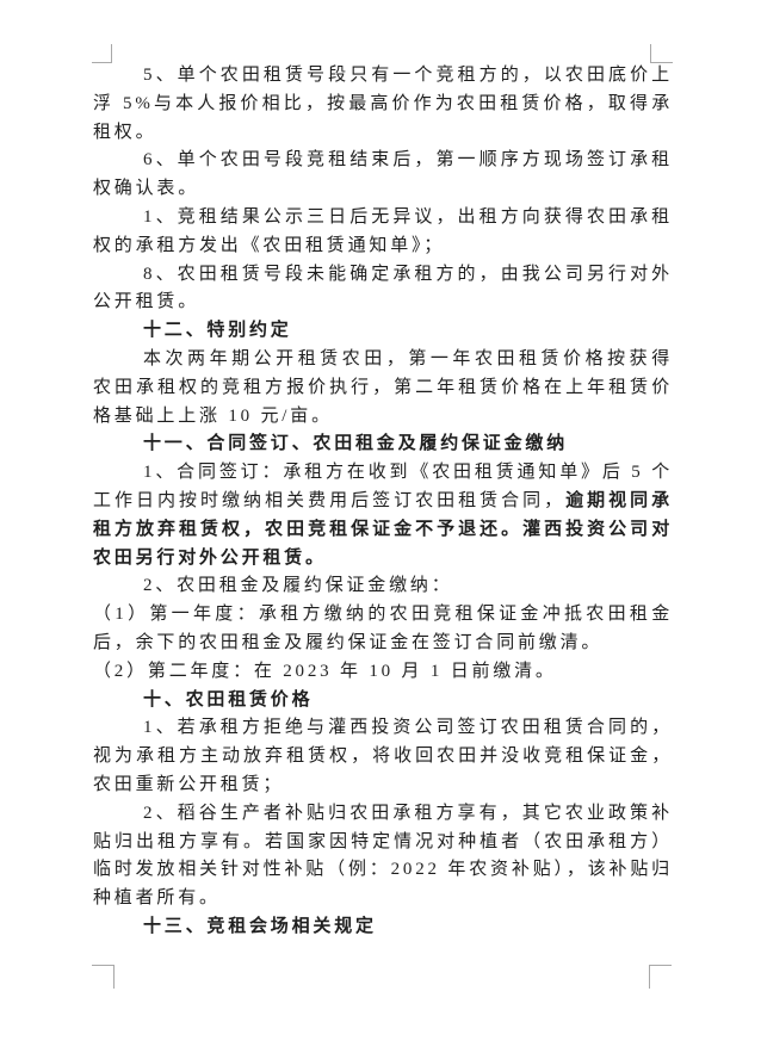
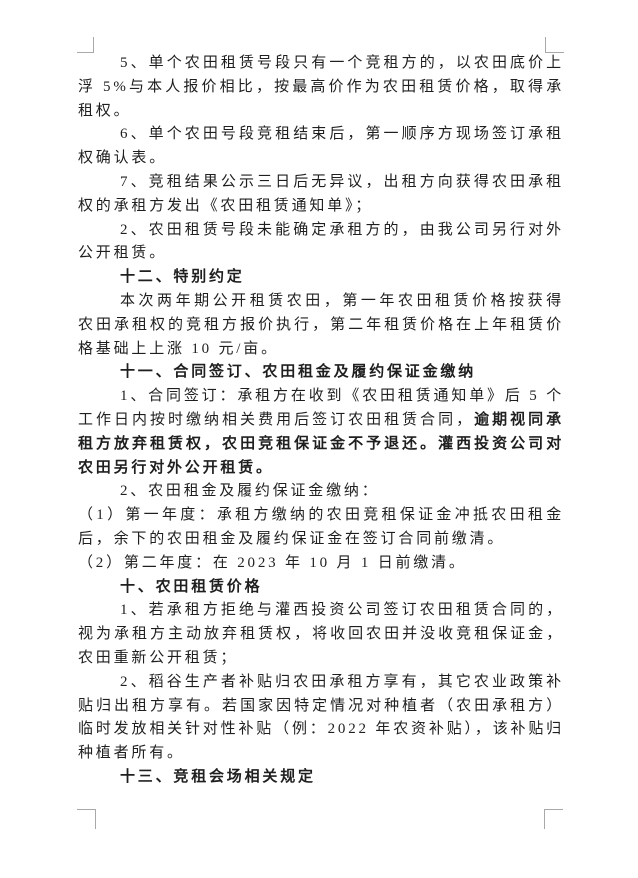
  5、单个农田租赁号段只有一个竞租方的，以农田底价上浮 5%与本人报价相比，按最高价作为农田租赁价格，取得承租权。
  6、单个农田号段竞租结束后，第一顺序方现场签订承租权确认表。
- 1、竞租结果公示三日后无异议，出租方向获得农田承租权的承租方发出《农田租赁通知单》；
+ 7、竞租结果公示三日后无异议，出租方向获得农田承租权的承租方发出《农田租赁通知单》；
- 8、农田租赁号段未能确定承租方的，由我公司另行对外公开租赁。
+ 2、农田租赁号段未能确定承租方的，由我公司另行对外公开租赁。
  十二、特别约定
  本次两年期公开租赁农田，第一年农田租赁价格按获得农田承租权的竞租方报价执行，第二年租赁价格在上年租赁价格基础上上涨 10 元/亩。
  十一、合同签订、农田租金及履约保证金缴纳
  1、合同签订：承租方在收到《农田租赁通知单》后 5 个工作日内按时缴纳相关费用后签订农田租赁合同，逾期视同承租方放弃租赁权，农田竞租保证金不予退还。灌西投资公司对农田另行对外公开租赁。
  2、农田租金及履约保证金缴纳：
  （1）第一年度：承租方缴纳的农田竞租保证金冲抵农田租金后，余下的农田租金及履约保证金在签订合同前缴清。
  （2）第二年度：在 2023 年 10 月 1 日前缴清。
  十、农田租赁价格
  1、若承租方拒绝与灌西投资公司签订农田租赁合同的，视为承租方主动放弃租赁权，将收回农田并没收竞租保证金，农田重新公开租赁；
  2、稻谷生产者补贴归农田承租方享有，其它农业政策补贴归出租方享有。若国家因特定情况对种植者（农田承租方）临时发放相关针对性补贴（例：2022 年农资补贴），该补贴归种植者所有。
  十三、竞租会场相关规定
